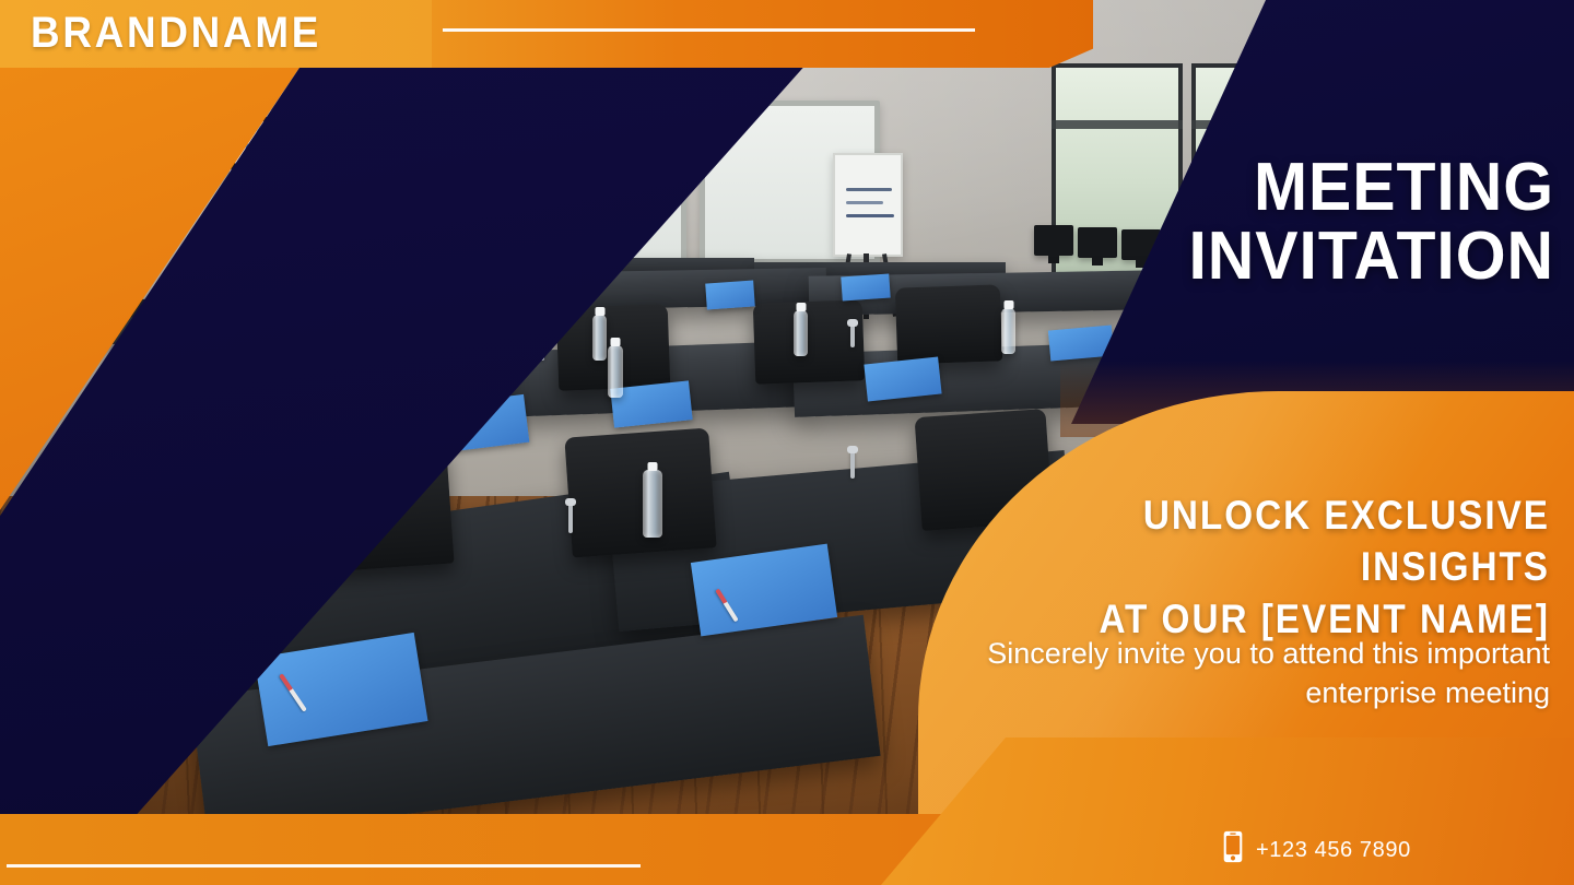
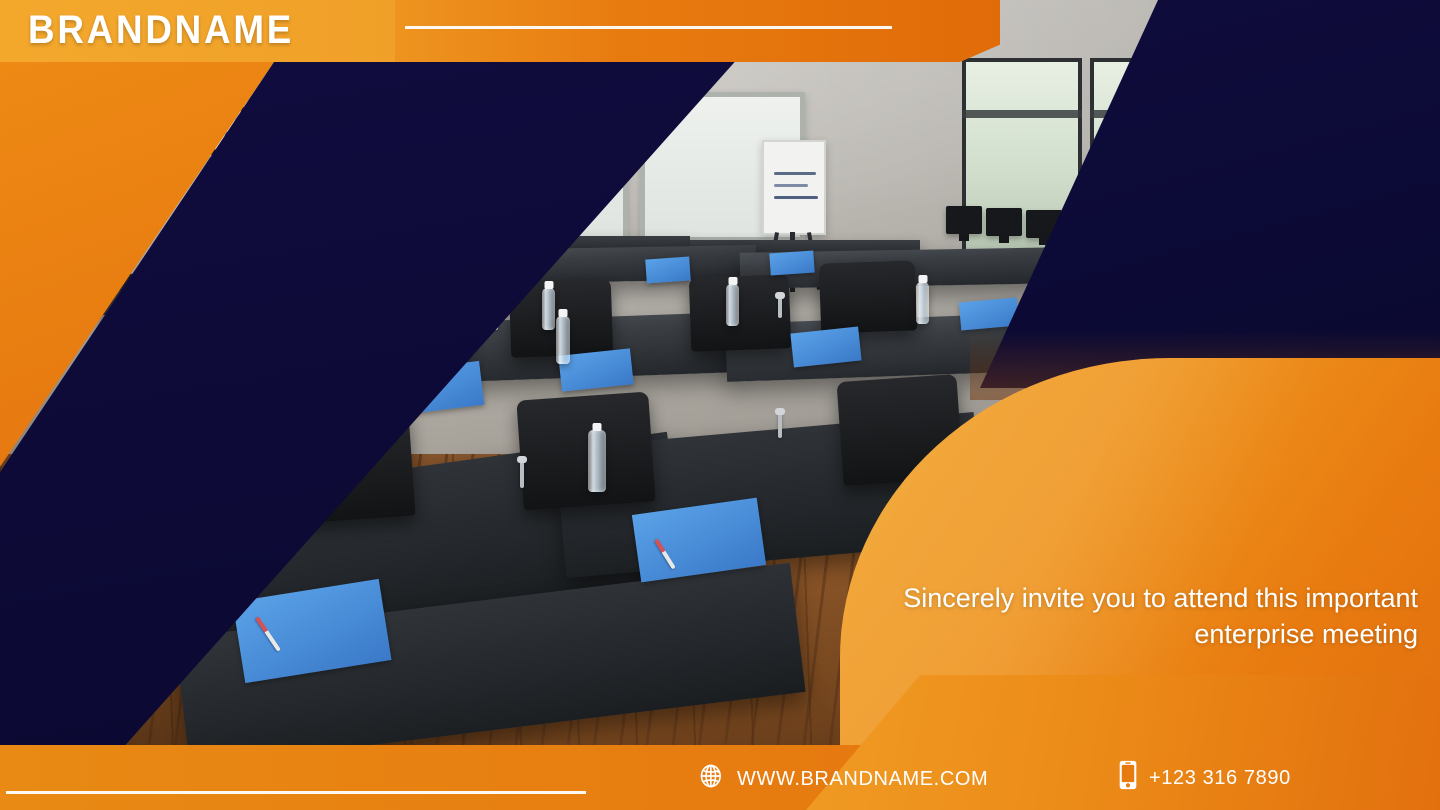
  BRANDNAME
- MEETING
- INVITATION
- UNLOCK EXCLUSIVE INSIGHTS
- AT OUR [EVENT NAME]
  Sincerely invite you to attend this important enterprise meeting
+ WWW.BRANDNAME.COM
- +123 456 7890
+ +123 316 7890
